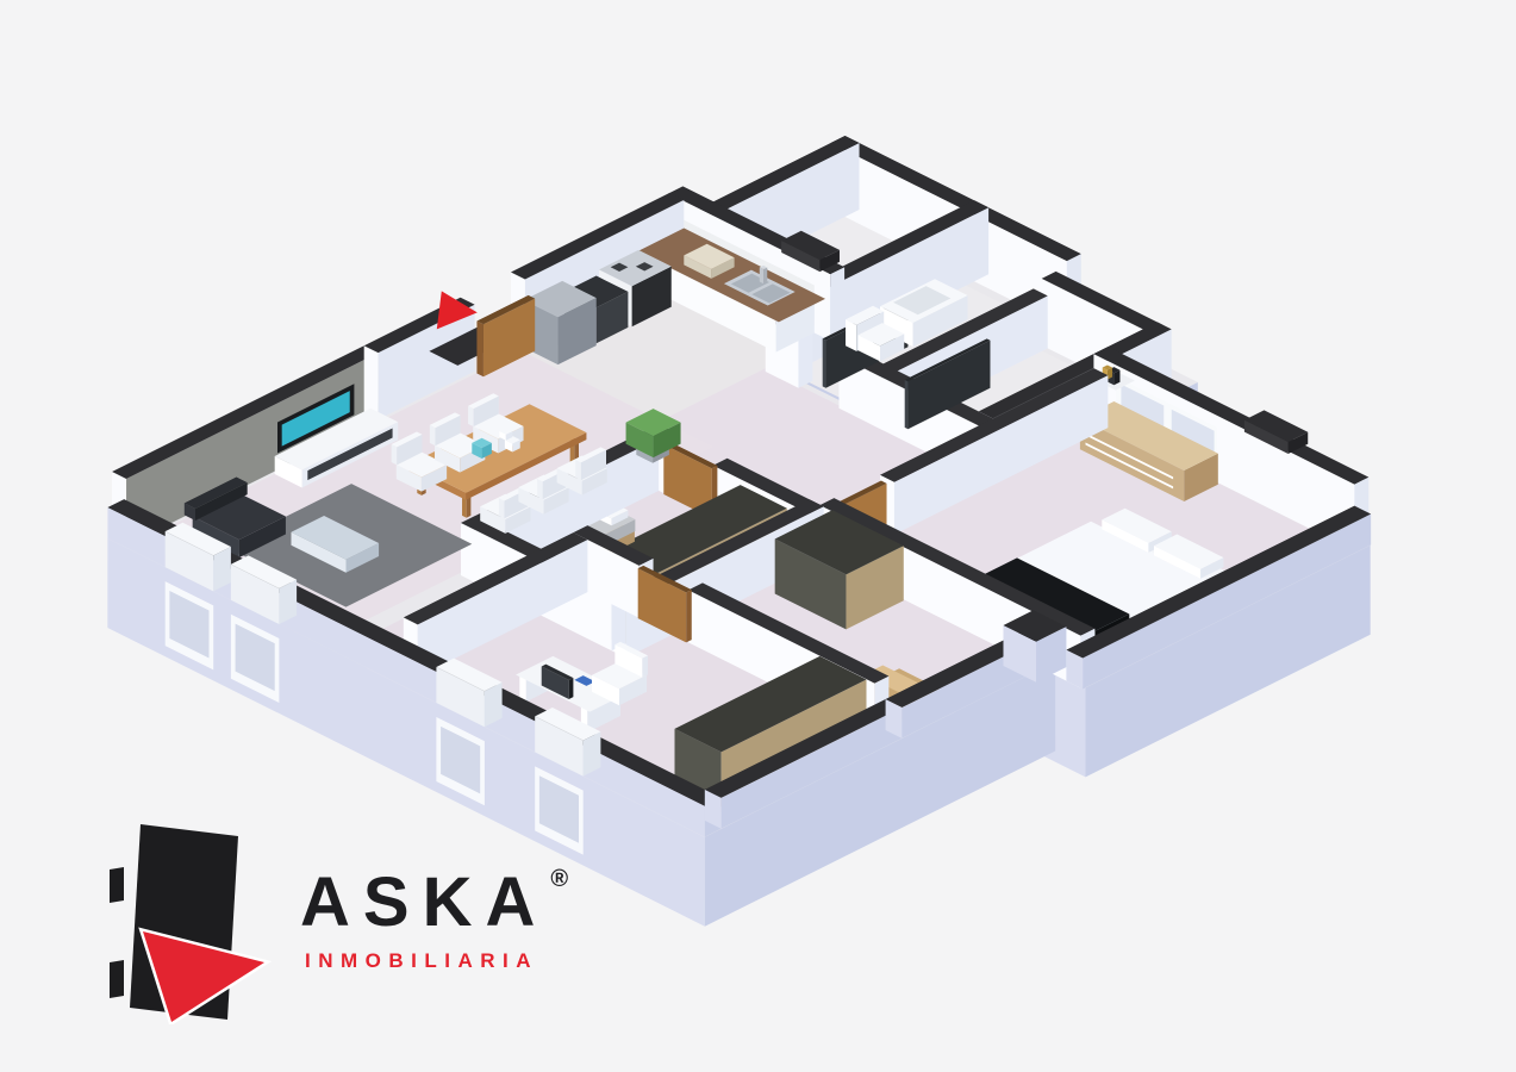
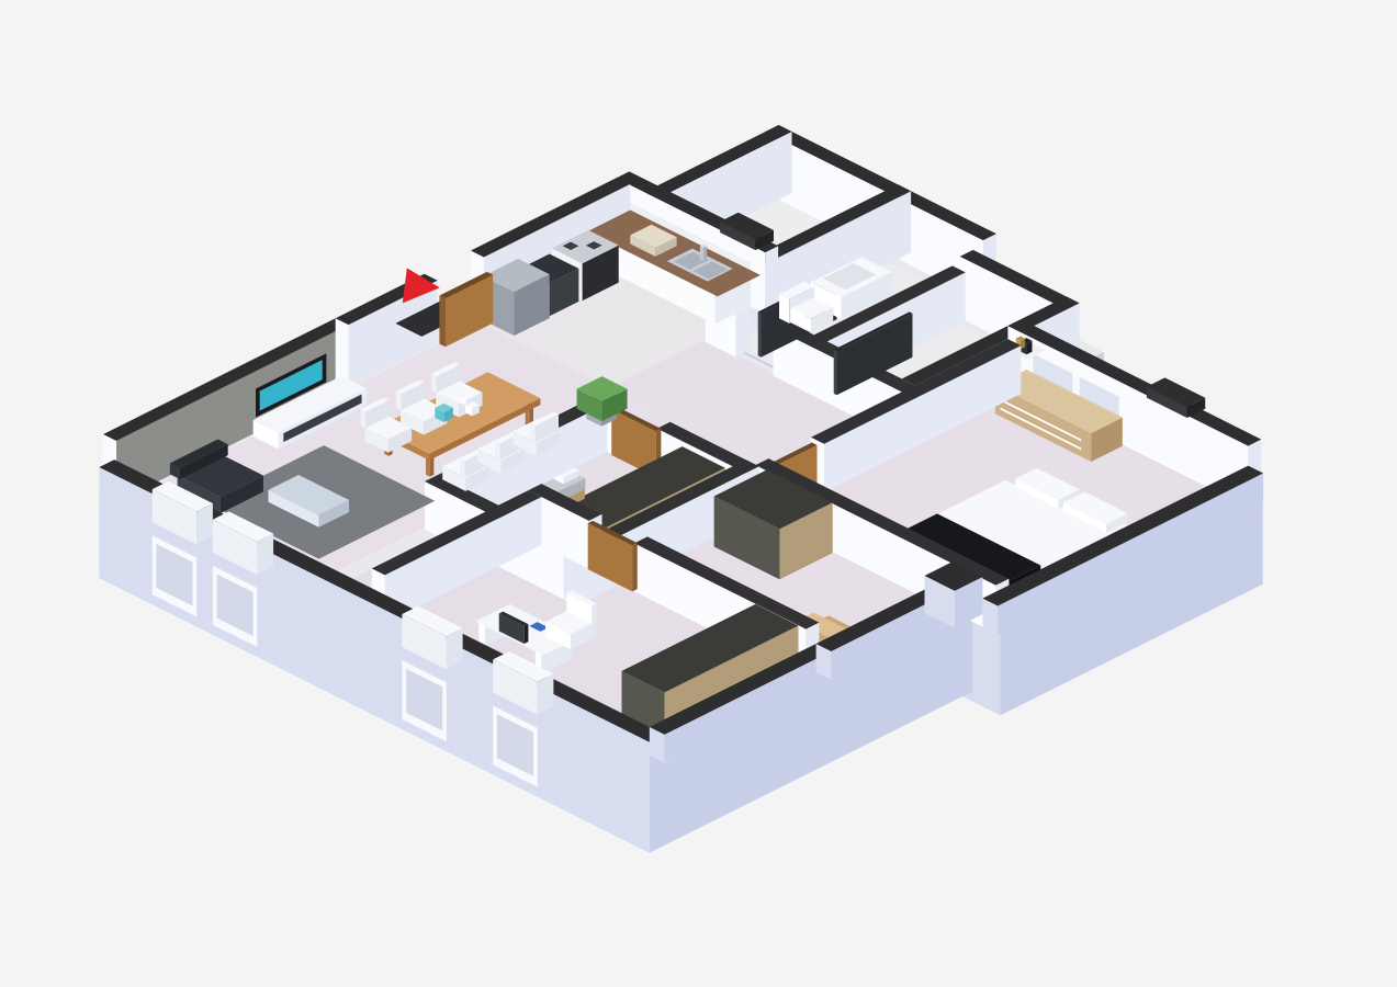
- ASKA
- ®
- INMOBILIARIA
